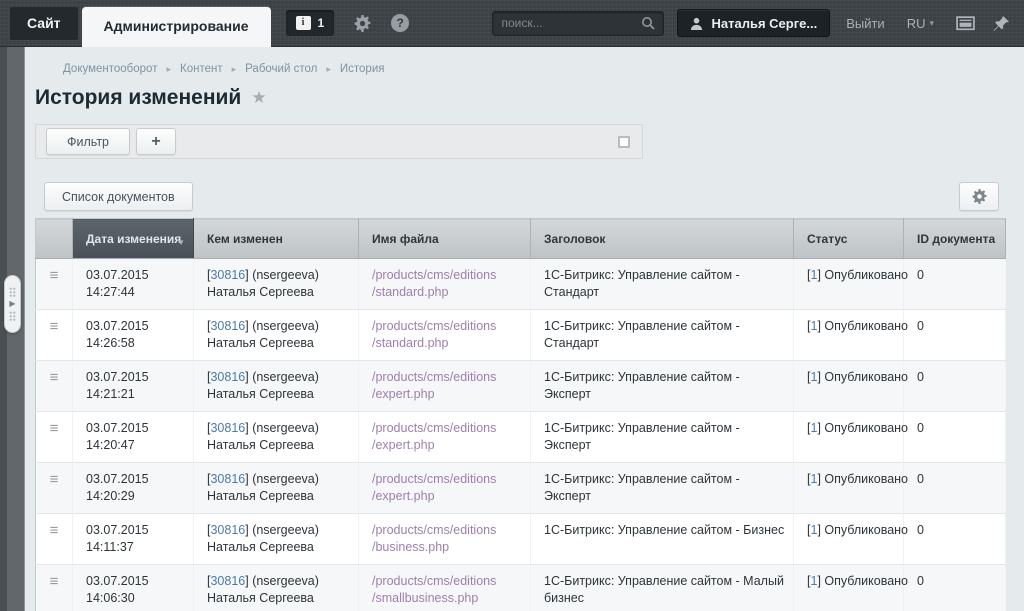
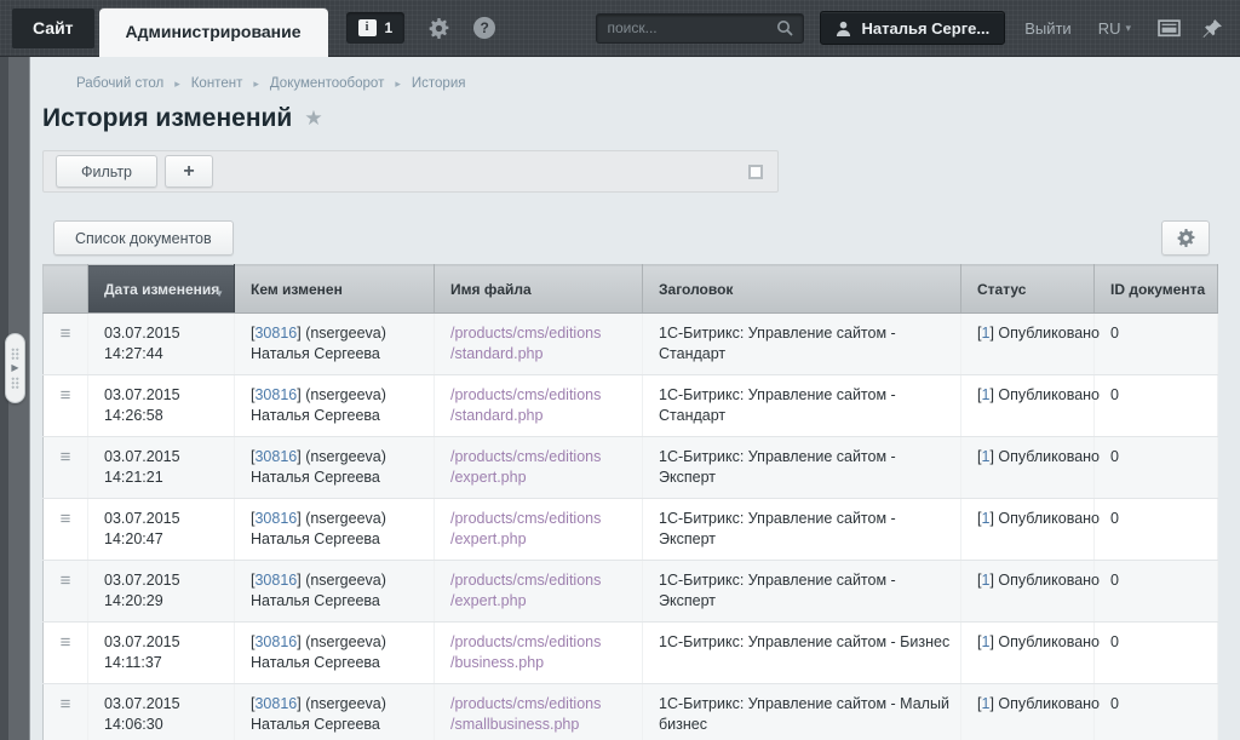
  Сайт
  Администрирование
  i
  1
  ?
  поиск...
  Наталья Серге...
  Выйти
  RU
  ▾
  ▶
- Документооборот
+ Рабочий стол
  ▸
  Контент
  ▸
- Рабочий стол
+ Документооборот
  ▸
  История
  История изменений
  ★
  Фильтр
  +
  Список документов
  	Дата изменения ▼	Кем изменен	Имя файла	Заголовок	Статус	ID документа
  ≡	03.07.2015 14:27:44	[30816] (nsergeeva) Наталья Сергеева	/products/cms/editions /standard.php	1С-Битрикс: Управление сайтом - Стандарт	[1] Опубликовано	0
  ≡	03.07.2015 14:26:58	[30816] (nsergeeva) Наталья Сергеева	/products/cms/editions /standard.php	1С-Битрикс: Управление сайтом - Стандарт	[1] Опубликовано	0
  ≡	03.07.2015 14:21:21	[30816] (nsergeeva) Наталья Сергеева	/products/cms/editions /expert.php	1С-Битрикс: Управление сайтом - Эксперт	[1] Опубликовано	0
  ≡	03.07.2015 14:20:47	[30816] (nsergeeva) Наталья Сергеева	/products/cms/editions /expert.php	1С-Битрикс: Управление сайтом - Эксперт	[1] Опубликовано	0
  ≡	03.07.2015 14:20:29	[30816] (nsergeeva) Наталья Сергеева	/products/cms/editions /expert.php	1С-Битрикс: Управление сайтом - Эксперт	[1] Опубликовано	0
  ≡	03.07.2015 14:11:37	[30816] (nsergeeva) Наталья Сергеева	/products/cms/editions /business.php	1С-Битрикс: Управление сайтом - Бизнес	[1] Опубликовано	0
  ≡	03.07.2015 14:06:30	[30816] (nsergeeva) Наталья Сергеева	/products/cms/editions /smallbusiness.php	1С-Битрикс: Управление сайтом - Малый бизнес	[1] Опубликовано	0
